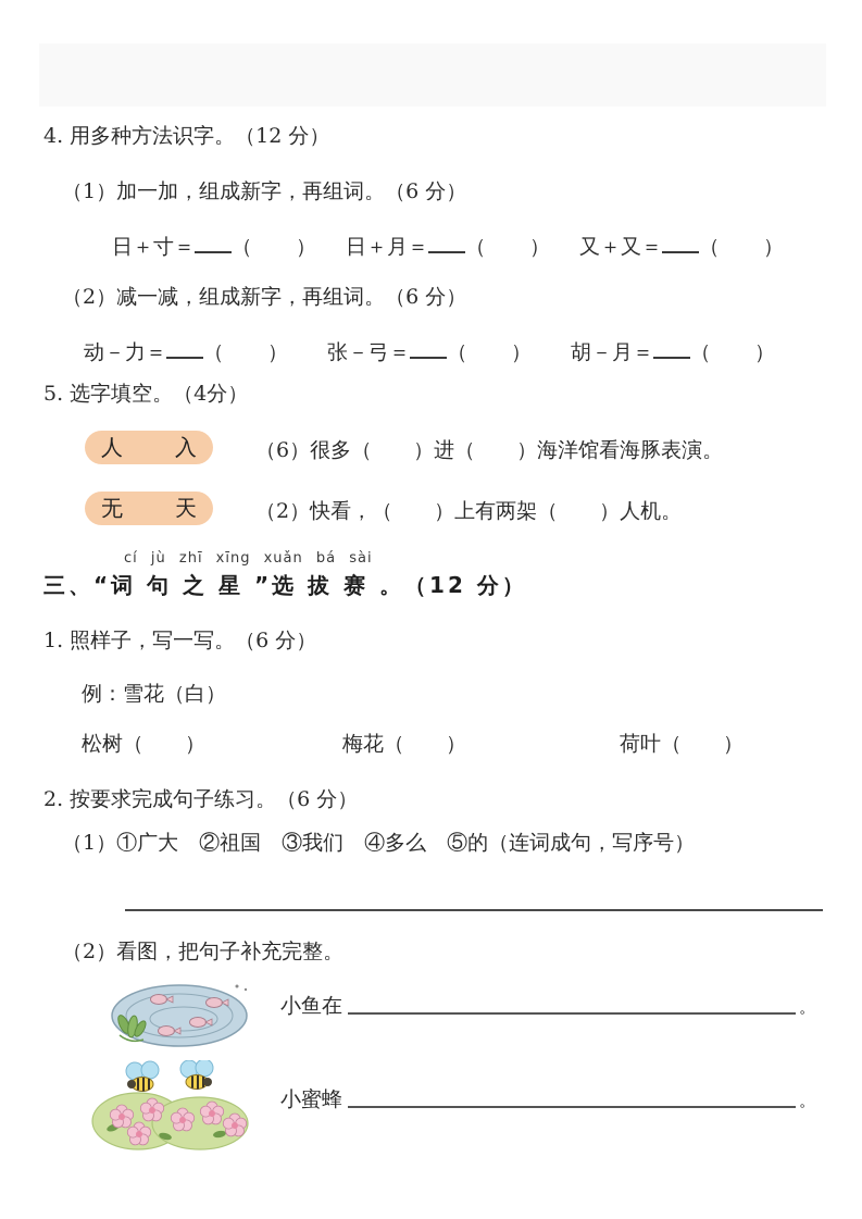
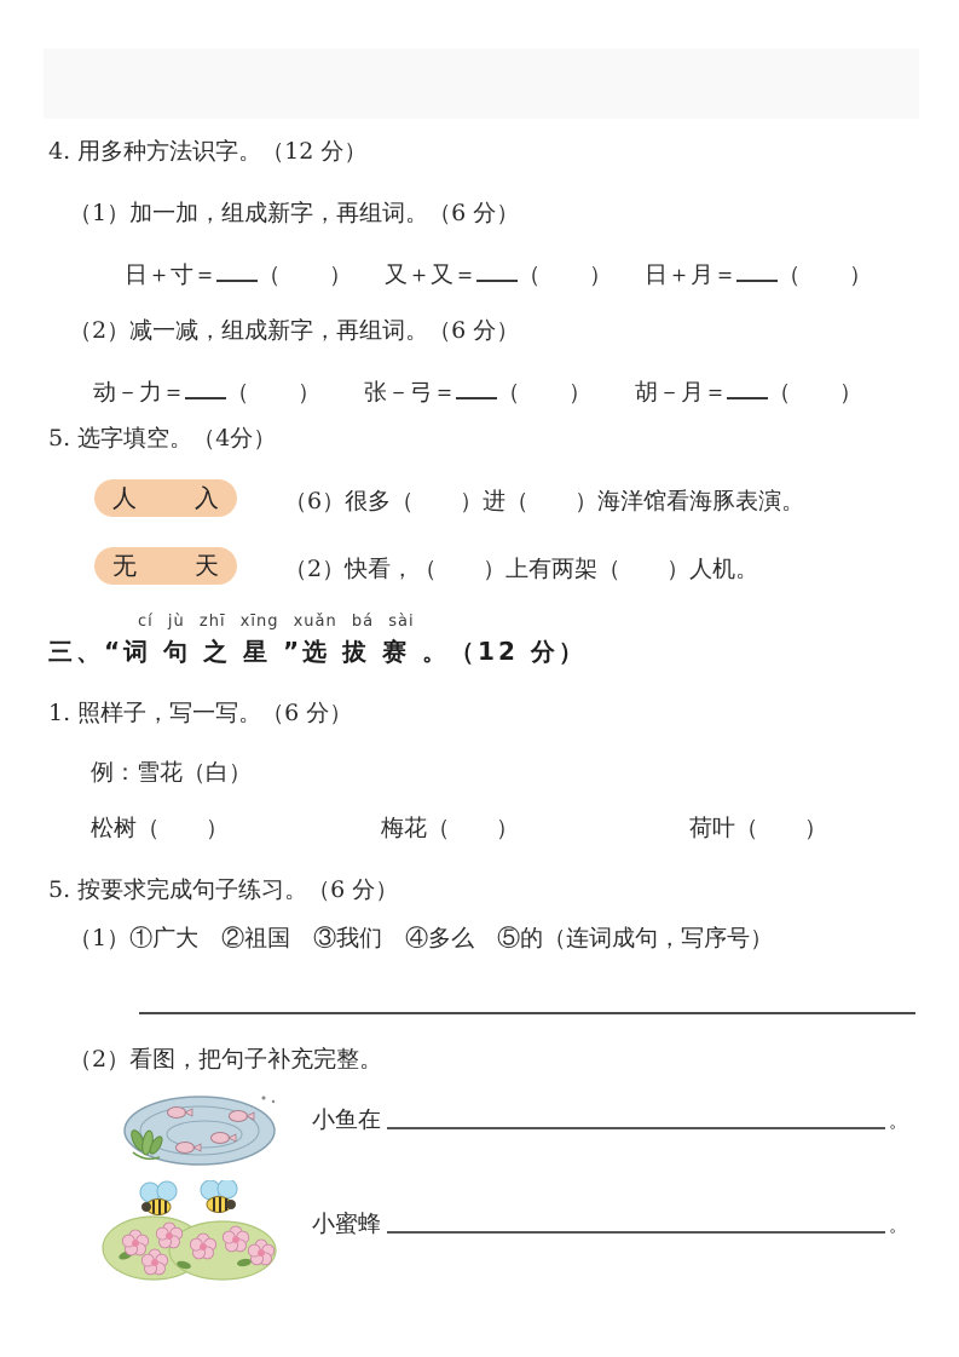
  4. 用多种方法识字。（12 分）
  （1）加一加，组成新字，再组词。（6 分）
  日＋寸＝
  （
  ）
- 日＋月＝
+ 又＋又＝
  （
  ）
- 又＋又＝
+ 日＋月＝
  （
  ）
  （2）减一减，组成新字，再组词。（6 分）
  动－力＝
  （
  ）
  张－弓＝
  （
  ）
  胡－月＝
  （
  ）
  5. 选字填空。（4分）
  人
  入
  （6）很多（ ）进（ ）海洋馆看海豚表演。
  无
  天
  （2）快看，（ ）上有两架（ ）人机。
  cí jù zhī xīng xuǎn bá sài
  三、“词 句 之 星 ”选 拔 赛 。（12 分）
  1. 照样子，写一写。（6 分）
  例：雪花（白）
  松树（ ）
  梅花（ ）
  荷叶（ ）
- 2. 按要求完成句子练习。（6 分）
+ 5. 按要求完成句子练习。（6 分）
  （1）①广大 ②祖国 ③我们 ④多么 ⑤的（连词成句，写序号）
  （2）看图，把句子补充完整。
  小鱼在
  。
  小蜜蜂
  。
